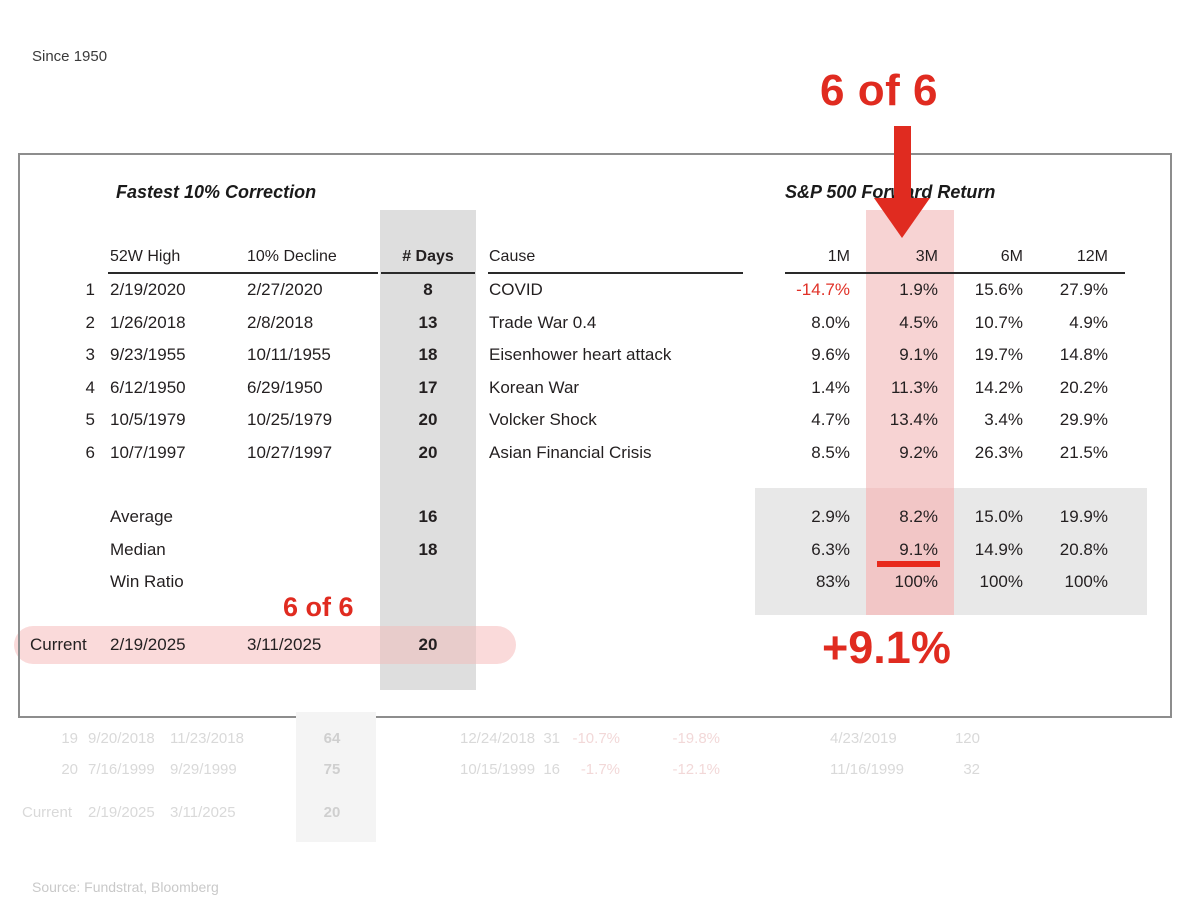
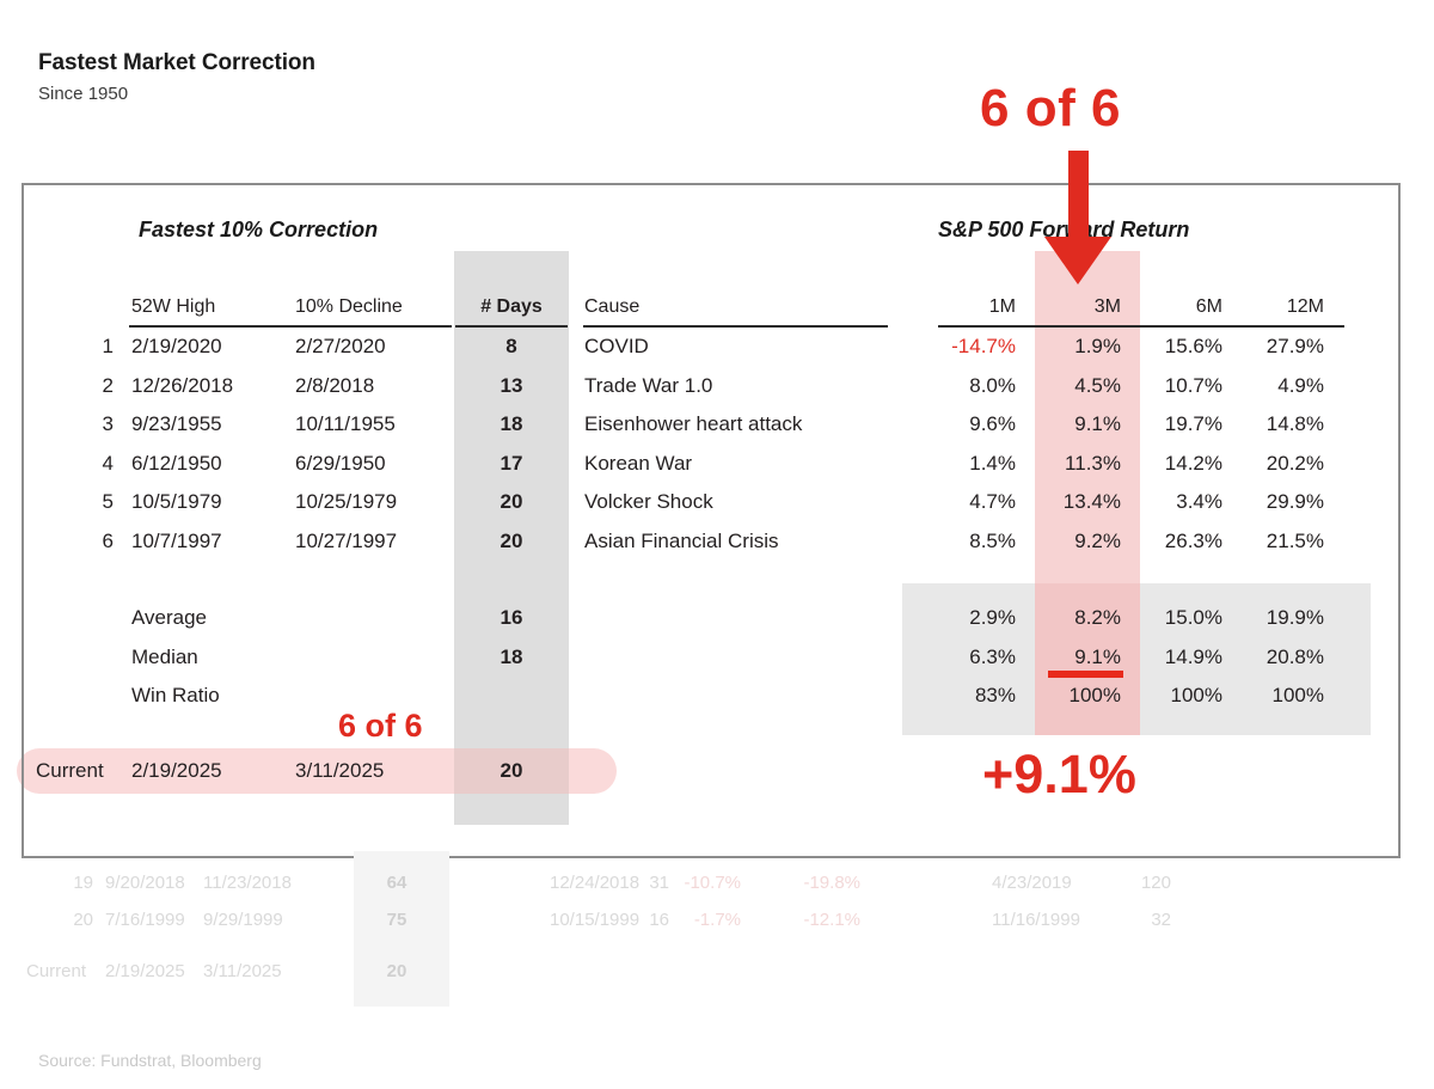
+ Fastest Market Correction
  Since 1950
  Fastest 10% Correction
  S&P 500 Forrd Return
  52W High
  10% Decline
  # Days
  Cause
  1M
  3M
  6M
  12M
  1
  2/19/2020
  2/27/2020
  8
  COVID
  -14.7%
  1.9%
  15.6%
  27.9%
  2
- 1/26/2018
+ 12/26/2018
  2/8/2018
  13
- Trade War 0.4
+ Trade War 1.0
  8.0%
  4.5%
  10.7%
  4.9%
  3
  9/23/1955
  10/11/1955
  18
  Eisenhower heart attack
  9.6%
  9.1%
  19.7%
  14.8%
  4
  6/12/1950
  6/29/1950
  17
  Korean War
  1.4%
  11.3%
  14.2%
  20.2%
  5
  10/5/1979
  10/25/1979
  20
  Volcker Shock
  4.7%
  13.4%
  3.4%
  29.9%
  6
  10/7/1997
  10/27/1997
  20
  Asian Financial Crisis
  8.5%
  9.2%
  26.3%
  21.5%
  Average
  16
  2.9%
  8.2%
  15.0%
  19.9%
  Median
  18
  6.3%
  9.1%
  14.9%
  20.8%
  Win Ratio
  83%
  100%
  100%
  100%
  Current
  2/19/2025
  3/11/2025
  20
  6 of 6
  6 of 6
  +9.1%
  19
  9/20/2018
  11/23/2018
  64
  12/24/2018
  31
  -10.7%
  -19.8%
  4/23/2019
  120
  20
  7/16/1999
  9/29/1999
  75
  10/15/1999
  16
  -1.7%
  -12.1%
  11/16/1999
  32
  Current
  2/19/2025
  3/11/2025
  20
  Source: Fundstrat, Bloomberg
